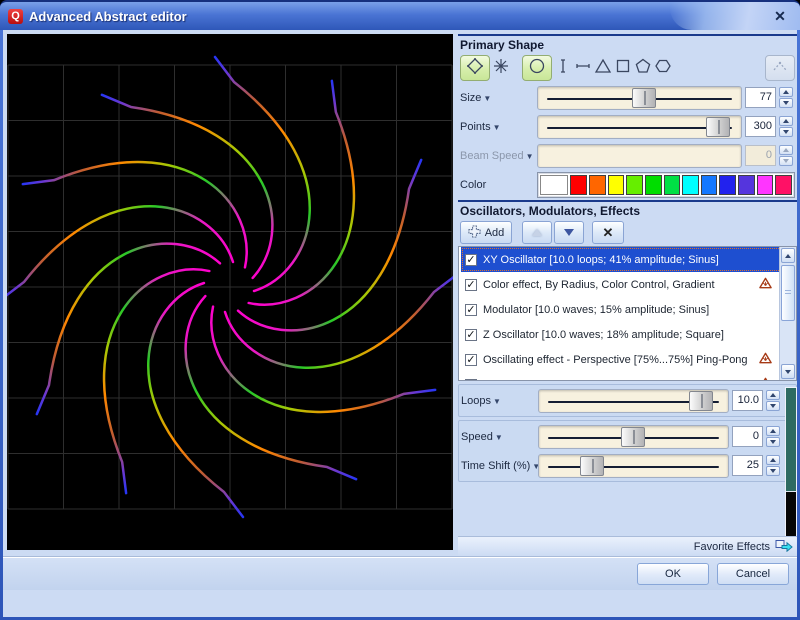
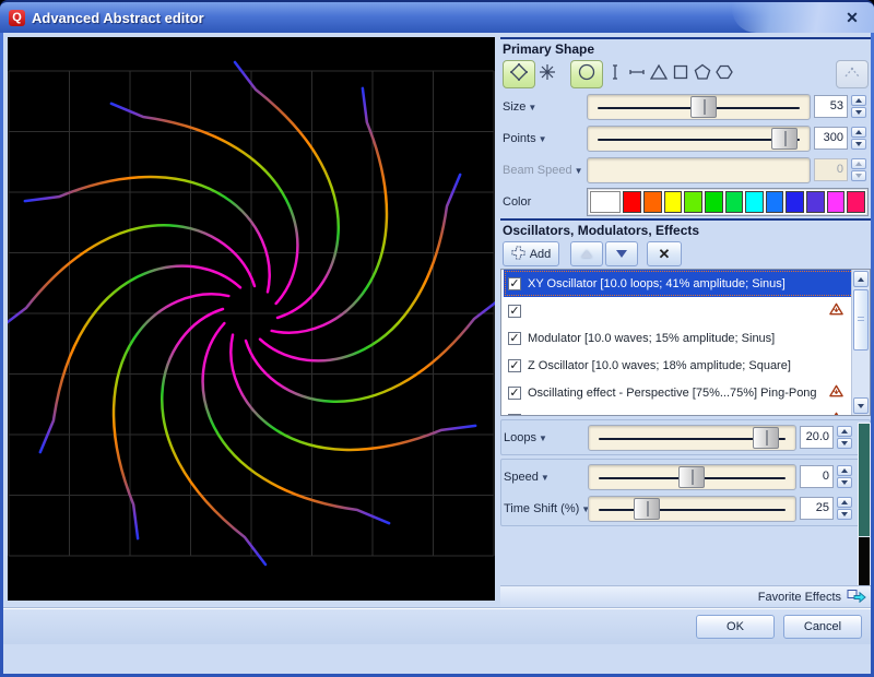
  Q
  Advanced Abstract editor
  ✕
  Primary Shape
  Size ▼
- 77
+ 53
  Points ▼
  300
  Beam Speed ▼
  0
  Color
  Oscillators, Modulators, Effects
  Add
  ✕
  ✓
  XY Oscillator [10.0 loops; 41% amplitude; Sinus]
  ✓
- Color effect, By Radius, Color Control, Gradient
  ✓
  Modulator [10.0 waves; 15% amplitude; Sinus]
  ✓
  Z Oscillator [10.0 waves; 18% amplitude; Square]
  ✓
  Oscillating effect - Perspective [75%...75%] Ping-Pong
  Loops ▼
- 10.0
+ 20.0
  Speed ▼
  0
  Time Shift (%) ▼
  25
  Favorite Effects
  OK
  Cancel
